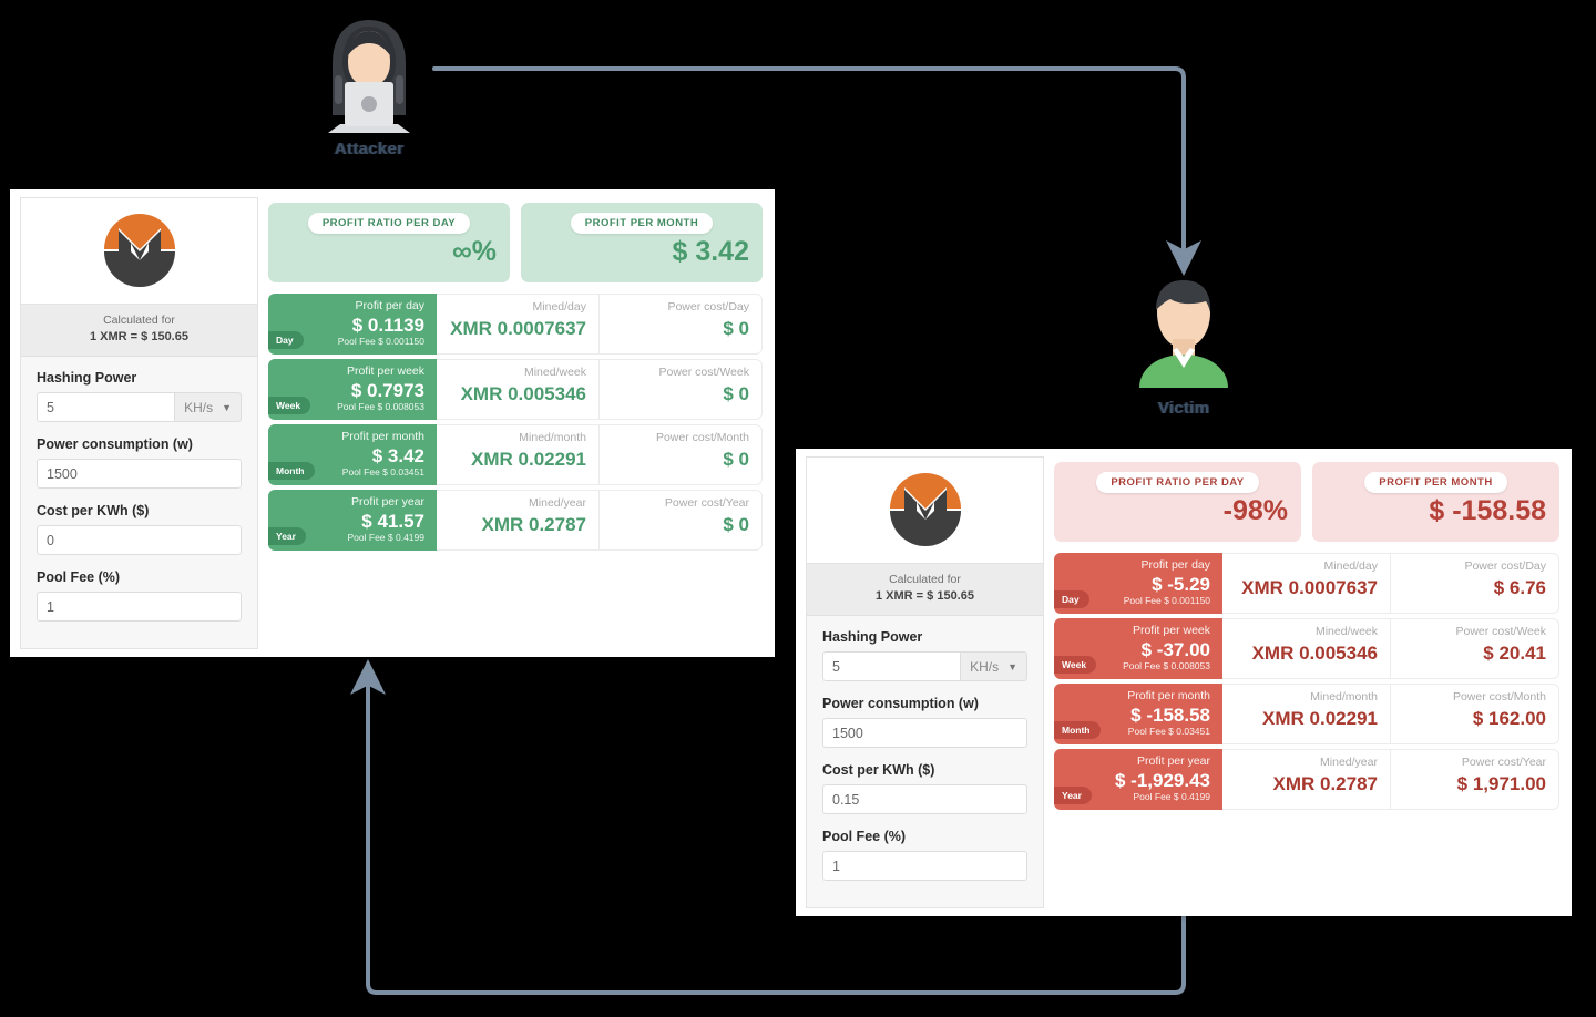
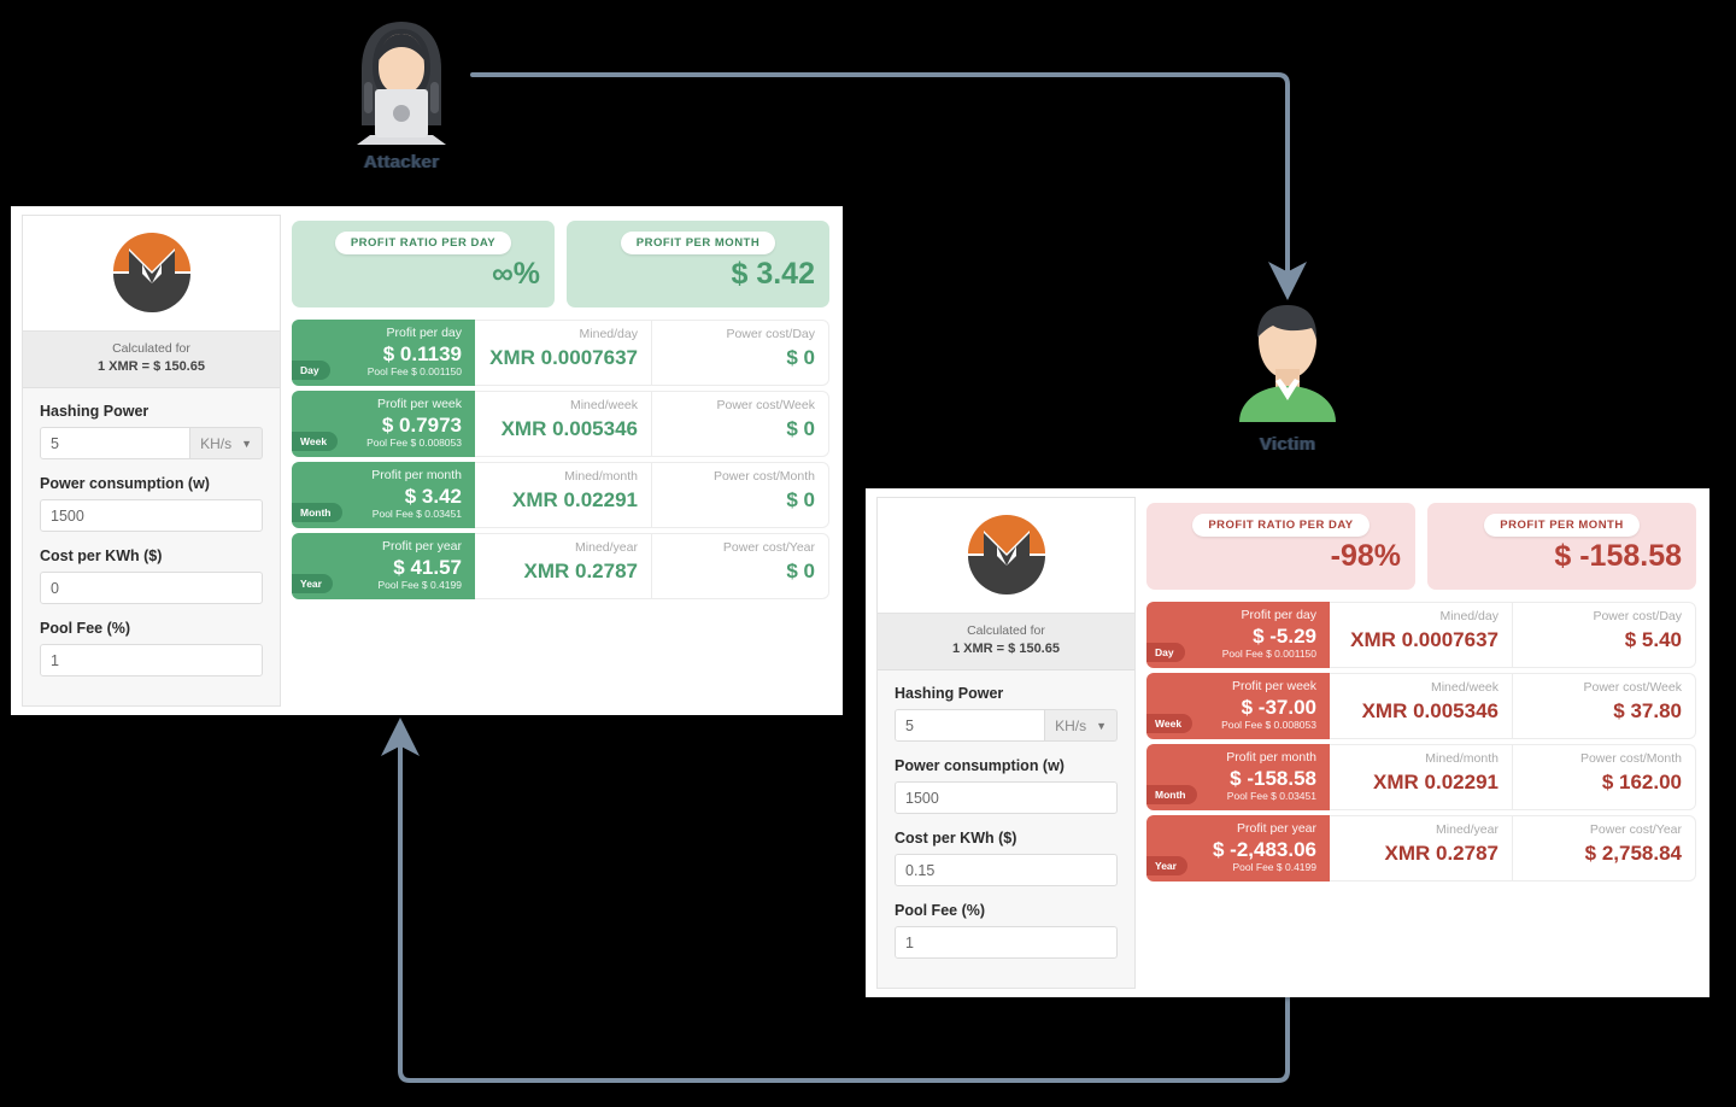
  Attacker
  Victim
  Calculated for
  1 XMR = $ 150.65
  Hashing Power
  5
  KH/s
  ▼
  Power consumption (w)
  1500
  Cost per KWh ($)
  0
  Pool Fee (%)
  1
  PROFIT RATIO PER DAY
  ∞%
  PROFIT PER MONTH
  $ 3.42
  Profit per day
  $ 0.1139
  Pool Fee $ 0.001150
  Day
  Mined/day
  XMR 0.0007637
  Power cost/Day
  $ 0
  Profit per week
  $ 0.7973
  Pool Fee $ 0.008053
  Week
  Mined/week
  XMR 0.005346
  Power cost/Week
  $ 0
  Profit per month
  $ 3.42
  Pool Fee $ 0.03451
  Month
  Mined/month
  XMR 0.02291
  Power cost/Month
  $ 0
  Profit per year
  $ 41.57
  Pool Fee $ 0.4199
  Year
  Mined/year
  XMR 0.2787
  Power cost/Year
  $ 0
  Calculated for
  1 XMR = $ 150.65
  Hashing Power
  5
  KH/s
  ▼
  Power consumption (w)
  1500
  Cost per KWh ($)
  0.15
  Pool Fee (%)
  1
  PROFIT RATIO PER DAY
  -98%
  PROFIT PER MONTH
  $ -158.58
  Profit per day
  $ -5.29
  Pool Fee $ 0.001150
  Day
  Mined/day
  XMR 0.0007637
  Power cost/Day
- $ 6.76
+ $ 5.40
  Profit per week
  $ -37.00
  Pool Fee $ 0.008053
  Week
  Mined/week
  XMR 0.005346
  Power cost/Week
- $ 20.41
+ $ 37.80
  Profit per month
  $ -158.58
  Pool Fee $ 0.03451
  Month
  Mined/month
  XMR 0.02291
  Power cost/Month
  $ 162.00
  Profit per year
- $ -1,929.43
+ $ -2,483.06
  Pool Fee $ 0.4199
  Year
  Mined/year
  XMR 0.2787
  Power cost/Year
- $ 1,971.00
+ $ 2,758.84
